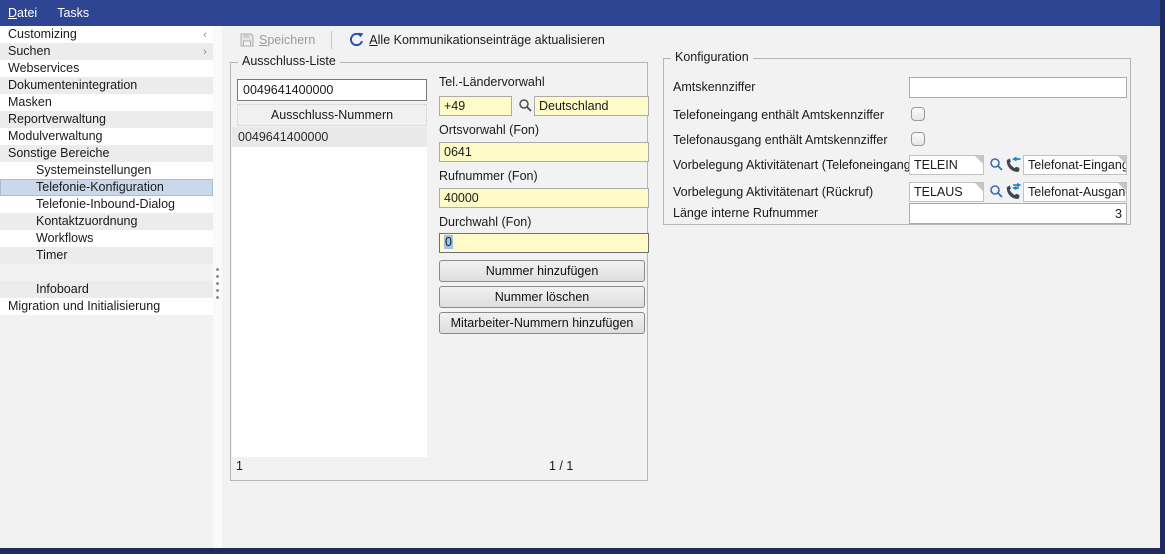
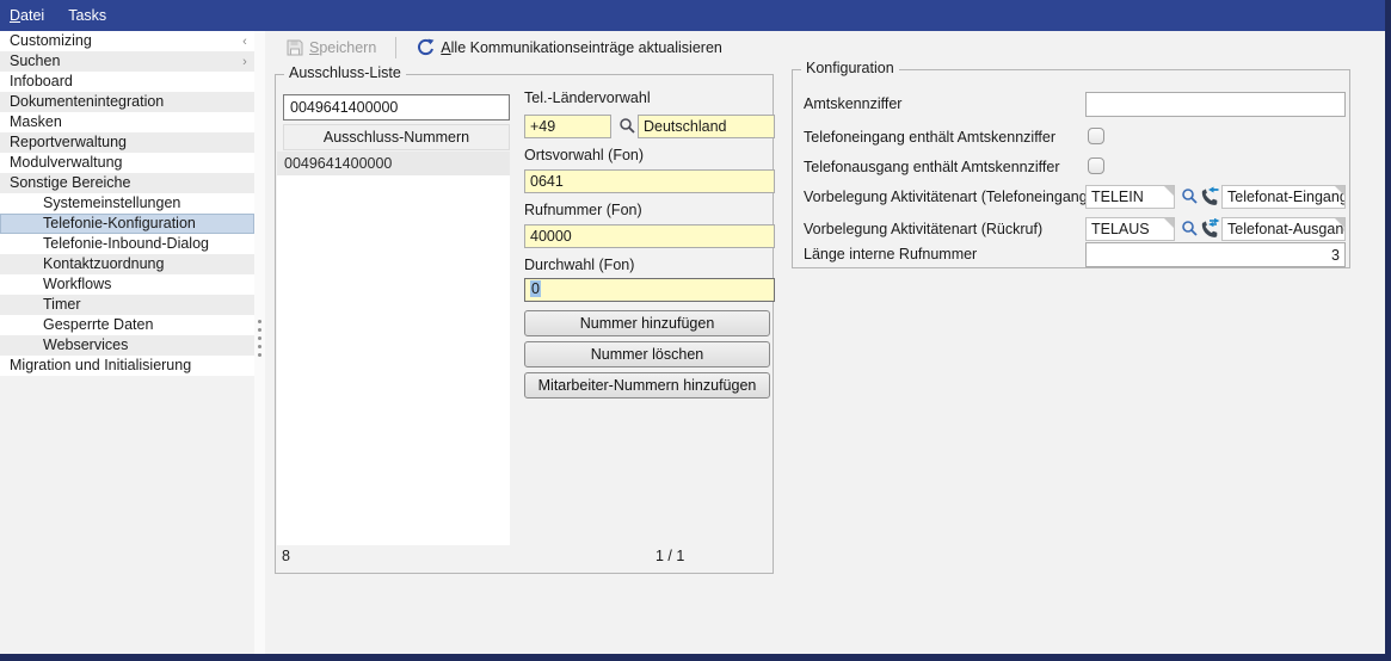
  Datei
  Tasks
  Customizing
  Suchen
- Webservices
+ Infoboard
  Dokumentenintegration
  Masken
  Reportverwaltung
  Modulverwaltung
  Sonstige Bereiche
  Systemeinstellungen
  Telefonie-Konfiguration
  Telefonie-Inbound-Dialog
  Kontaktzuordnung
  Workflows
  Timer
+ Gesperrte Daten
- Infoboard
+ Webservices
  Migration und Initialisierung
  ‹
  ›
  Speichern
  Alle Kommunikationseinträge aktualisieren
  Ausschluss-Liste
  0049641400000
  Ausschluss-Nummern
  0049641400000
- 1
+ 8
  1 / 1
  Tel.-Ländervorwahl
  +49
  Deutschland
  Ortsvorwahl (Fon)
  0641
  Rufnummer (Fon)
  40000
  Durchwahl (Fon)
  0
  Nummer hinzufügen
  Nummer löschen
  Mitarbeiter-Nummern hinzufügen
  Konfiguration
  Amtskennziffer
  Telefoneingang enthält Amtskennziffer
  Telefonausgang enthält Amtskennziffer
  Vorbelegung Aktivitätenart (Telefoneingang
  TELEIN
  Telefonat-Eingang
  Vorbelegung Aktivitätenart (Rückruf)
  TELAUS
  Telefonat-Ausgan
  Länge interne Rufnummer
  3
